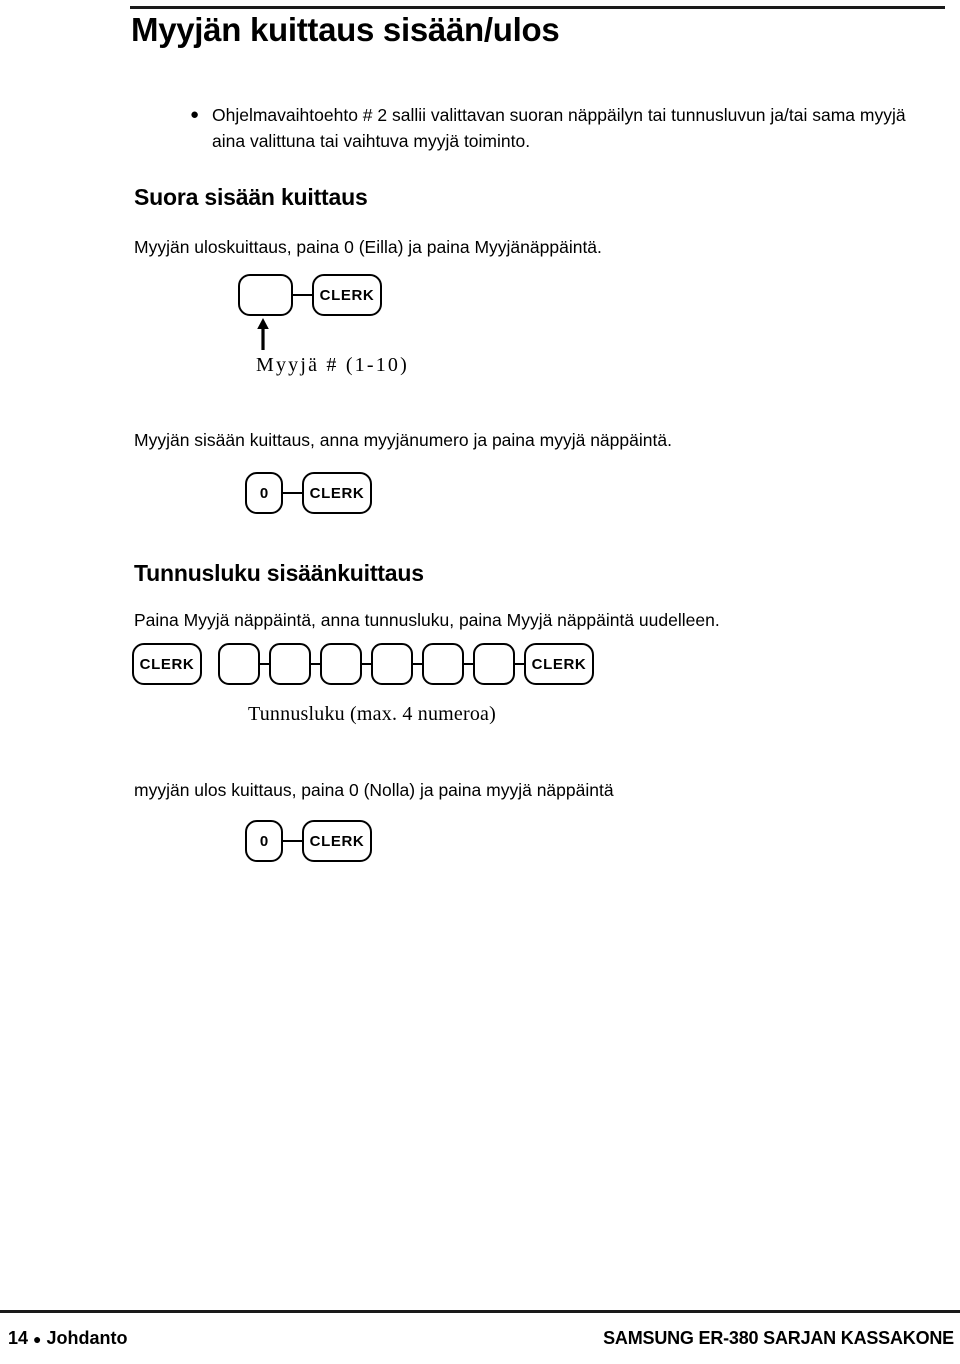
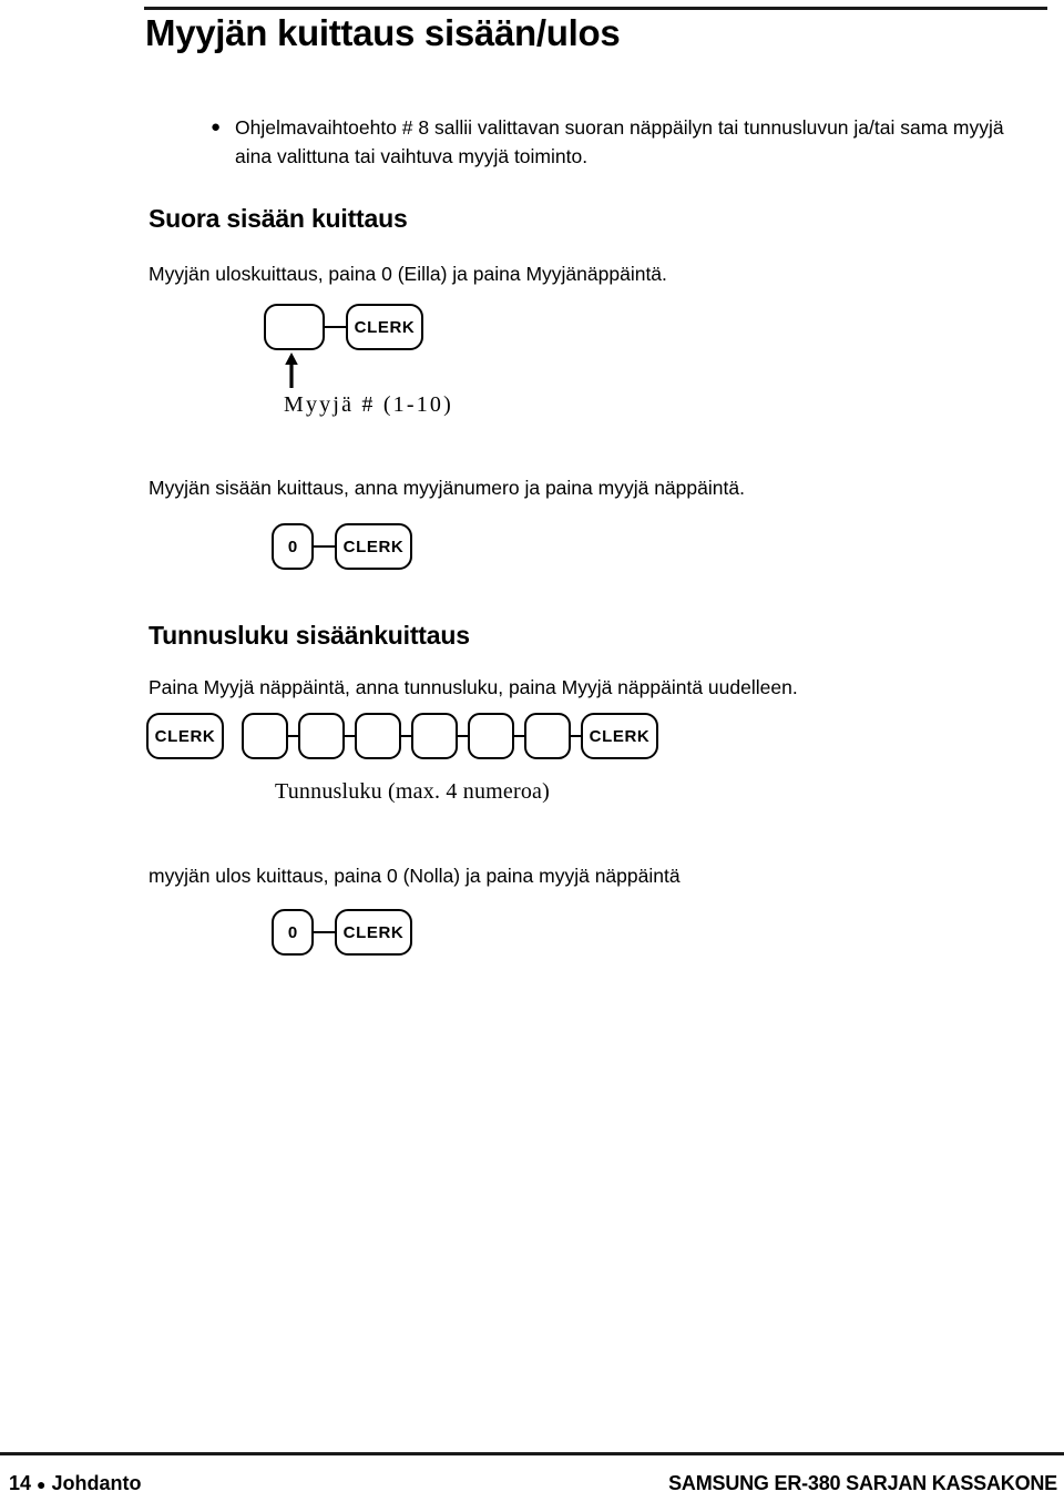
  Myyjän kuittaus sisään/ulos
  ●
- Ohjelmavaihtoehto # 2 sallii valittavan suoran näppäilyn tai tunnusluvun ja/tai sama myyjä aina valittuna tai vaihtuva myyjä toiminto.
+ Ohjelmavaihtoehto # 8 sallii valittavan suoran näppäilyn tai tunnusluvun ja/tai sama myyjä aina valittuna tai vaihtuva myyjä toiminto.
  Suora sisään kuittaus
  Myyjän uloskuittaus, paina 0 (Eilla) ja paina Myyjänäppäintä.
  CLERK
  Myyjä # (1-10)
  Myyjän sisään kuittaus, anna myyjänumero ja paina myyjä näppäintä.
  0
  CLERK
  Tunnusluku sisäänkuittaus
  Paina Myyjä näppäintä, anna tunnusluku, paina Myyjä näppäintä uudelleen.
  CLERK
  CLERK
  Tunnusluku (max. 4 numeroa)
  myyjän ulos kuittaus, paina 0 (Nolla) ja paina myyjä näppäintä
  0
  CLERK
  14 ● Johdanto
  SAMSUNG ER-380 SARJAN KASSAKONE
